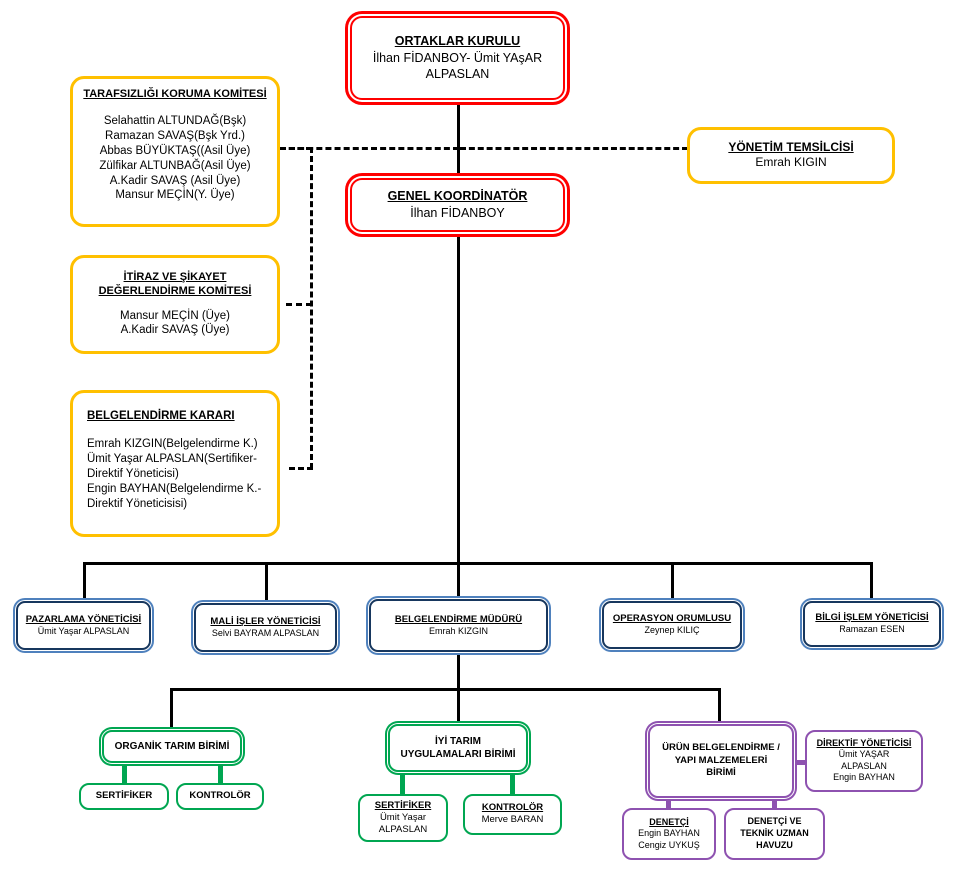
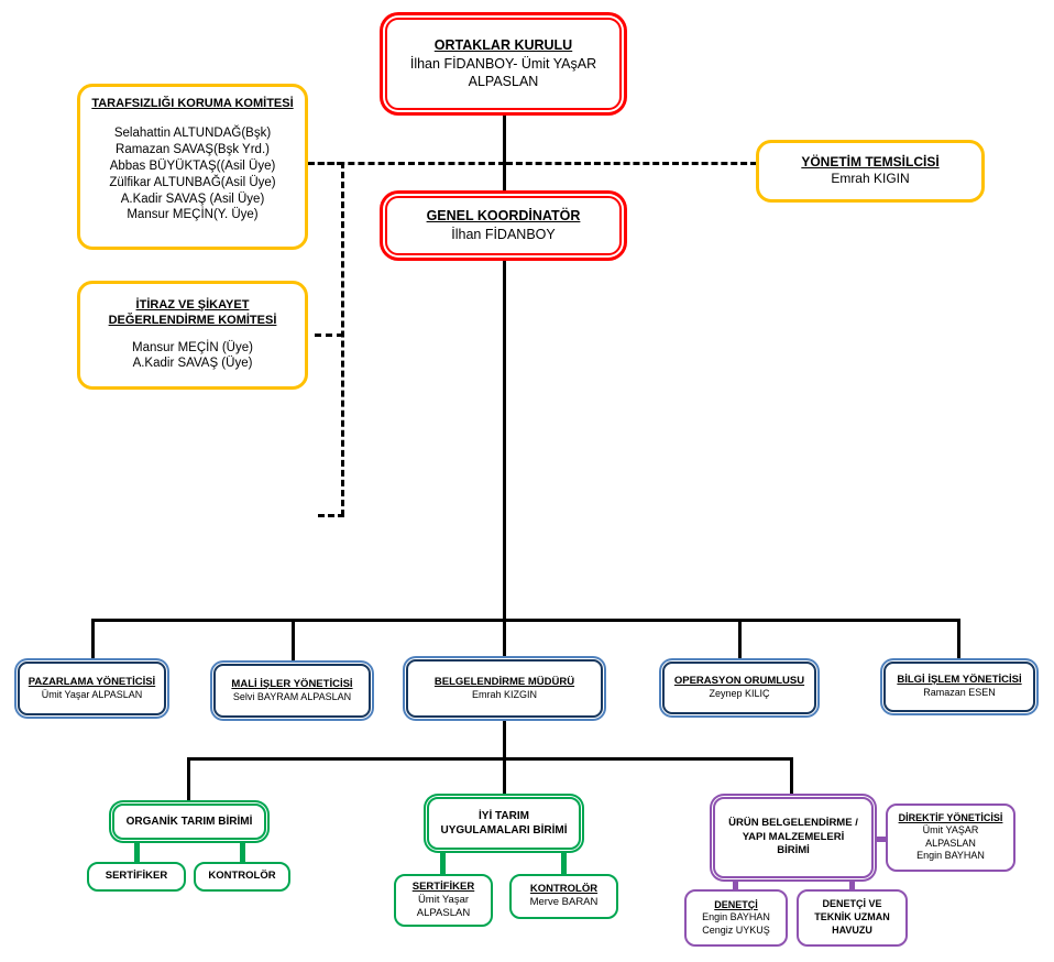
  ORTAKLAR KURULU
  İlhan FİDANBOY- Ümit YAşAR
  ALPASLAN
  TARAFSIZLIĞI KORUMA KOMİTESİ
  Selahattin ALTUNDAĞ(Bşk)
  Ramazan SAVAŞ(Bşk Yrd.)
  Abbas BÜYÜKTAŞ((Asil Üye)
  Zülfikar ALTUNBAĞ(Asil Üye)
  A.Kadir SAVAŞ (Asil Üye)
  Mansur MEÇİN(Y. Üye)
  İTİRAZ VE ŞİKAYET
  DEĞERLENDİRME KOMİTESİ
  Mansur MEÇİN (Üye)
  A.Kadir SAVAŞ (Üye)
- BELGELENDİRME KARARI
- Emrah KIZGIN(Belgelendirme K.)
- Ümit Yaşar ALPASLAN(Sertifiker-
- Direktif Yöneticisi)
- Engin BAYHAN(Belgelendirme K.-
- Direktif Yöneticisisi)
  GENEL KOORDİNATÖR
  İlhan FİDANBOY
  YÖNETİM TEMSİLCİSİ
  Emrah KIGIN
  PAZARLAMA YÖNETİCİSİ
  Ümit Yaşar ALPASLAN
  MALİ İŞLER YÖNETİCİSİ
  Selvi BAYRAM ALPASLAN
  BELGELENDİRME MÜDÜRÜ
  Emrah KIZGIN
  OPERASYON ORUMLUSU
  Zeynep KILIÇ
  BİLGİ İŞLEM YÖNETİCİSİ
  Ramazan ESEN
  ORGANİK TARIM BİRİMİ
  SERTİFİKER
  KONTROLÖR
  İYİ TARIM
  UYGULAMALARI BİRİMİ
  SERTİFİKER
  Ümit Yaşar
  ALPASLAN
  KONTROLÖR
  Merve BARAN
  ÜRÜN BELGELENDİRME /
  YAPI MALZEMELERİ
  BİRİMİ
  DİREKTİF YÖNETİCİSİ
  Ümit YAŞAR
  ALPASLAN
  Engin BAYHAN
  DENETÇİ
  Engin BAYHAN
  Cengiz UYKUŞ
  DENETÇİ VE
  TEKNİK UZMAN
  HAVUZU
